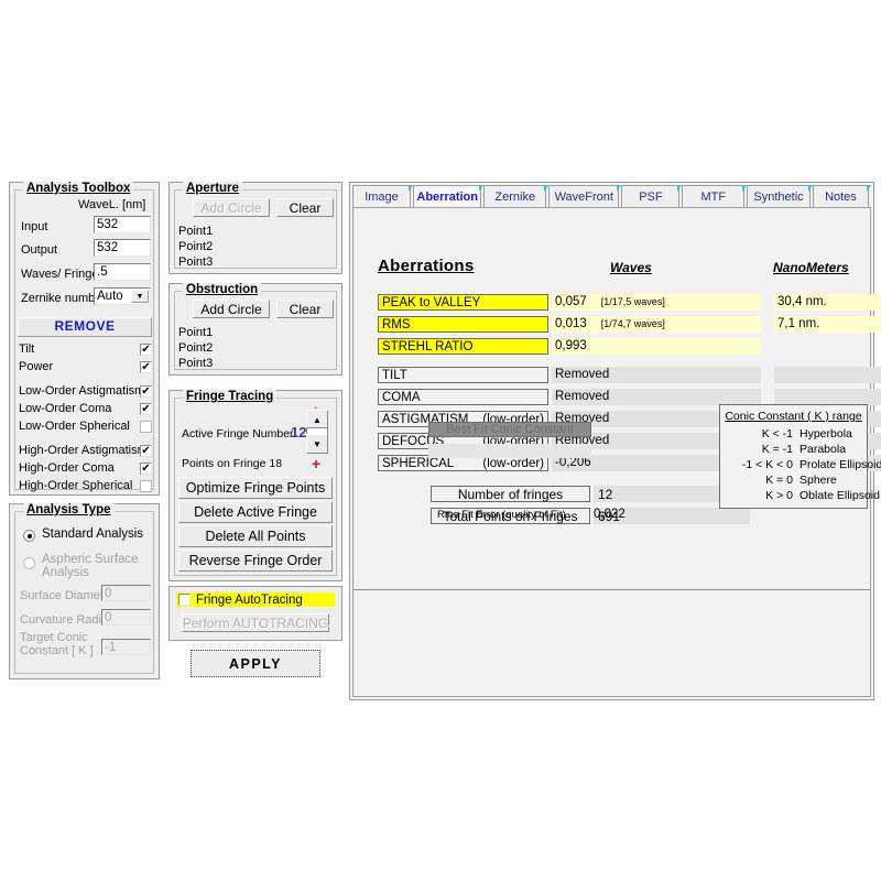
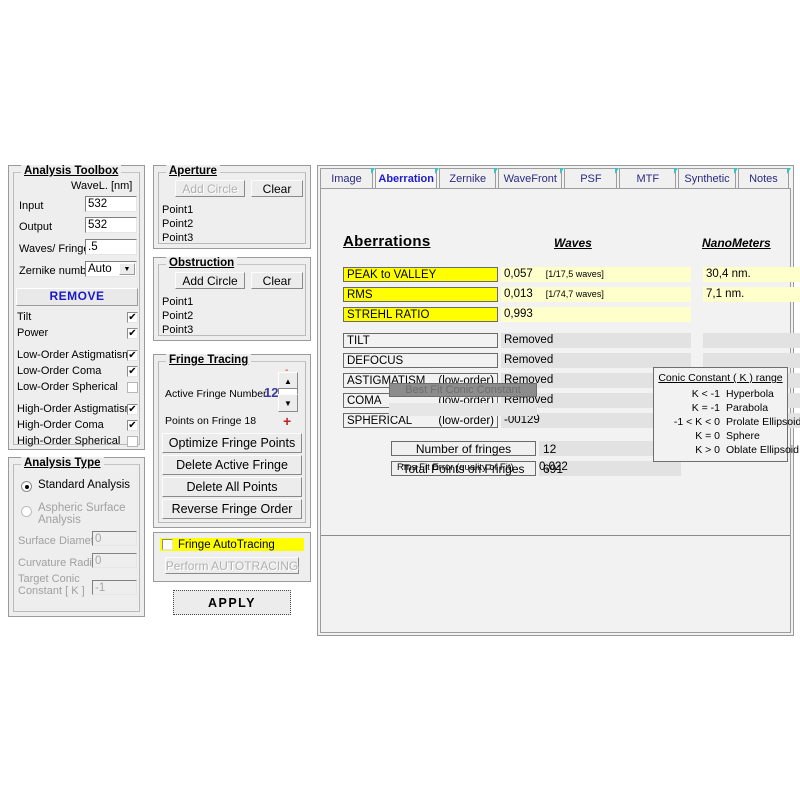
  Analysis Toolbox
  WaveL. [nm]
  Input
  532
  Output
  532
  Waves/ Fring
  .5
  Zernike numb
  Auto
  REMOVE
  Tilt
  ✔
  Power
  ✔
  Low-Order Astigmatis
  ✔
  Low-Order Coma
  ✔
  Low-Order Spherical
  High-Order Astigmatis
  ✔
  High-Order Coma
  ✔
  High-Order Spherical
  Analysis Type
  Standard Analysis
  Aspheric Surface
  Analysis
  Surface Diame
  0
  Curvature Radi
  0
  Target Conic
  Constant [ K ]
  -1
  Aperture
  Add Circle
  Clear
  Point1
  Point2
  Point3
  Obstruction
  Add Circle
  Clear
  Point1
  Point2
  Point3
  Fringe Tracing
  Active Fringe Number
  12
  -
  ▲
  ▼
  +
  Points on Fringe 18
  Optimize Fringe Points
  Delete Active Fringe
  Delete All Points
  Reverse Fringe Order
  Fringe AutoTracing
  Perform AUTOTRACING
  APPLY
  Image
  Aberration
  Zernike
  WaveFront
  PSF
  MTF
  Synthetic
  Notes
  Aberrations
  Waves
  NanoMeters
  PEAK to VALLEY
  0,057 [1/17,5 waves]
  30,4 nm.
  RMS
  0,013 [1/74,7 waves]
  7,1 nm.
  STREHL RATIO
  0,993
  TILT
  Removed
- COMA
+ DEFOCUS
  Removed
  ASTIGMATISM
  (low-order)
  Removed
- DEFOCUS
+ COMA
  (low-order)
  Removed
  SPHERICAL
  (low-order)
- -0,206
+ -00129
  Number of fringes
  12
  Total Points on Fringes
  691
  Rms Fit Error (quality of Fit)
  0,022
  Best Fit Conic Constant
  Conic Constant ( K ) range
  K < -1
  Hyperbola
  K = -1
  Parabola
  -1 < K < 0
  Prolate Ellipsoid
  K = 0
  Sphere
  K > 0
  Oblate Ellipsoid
